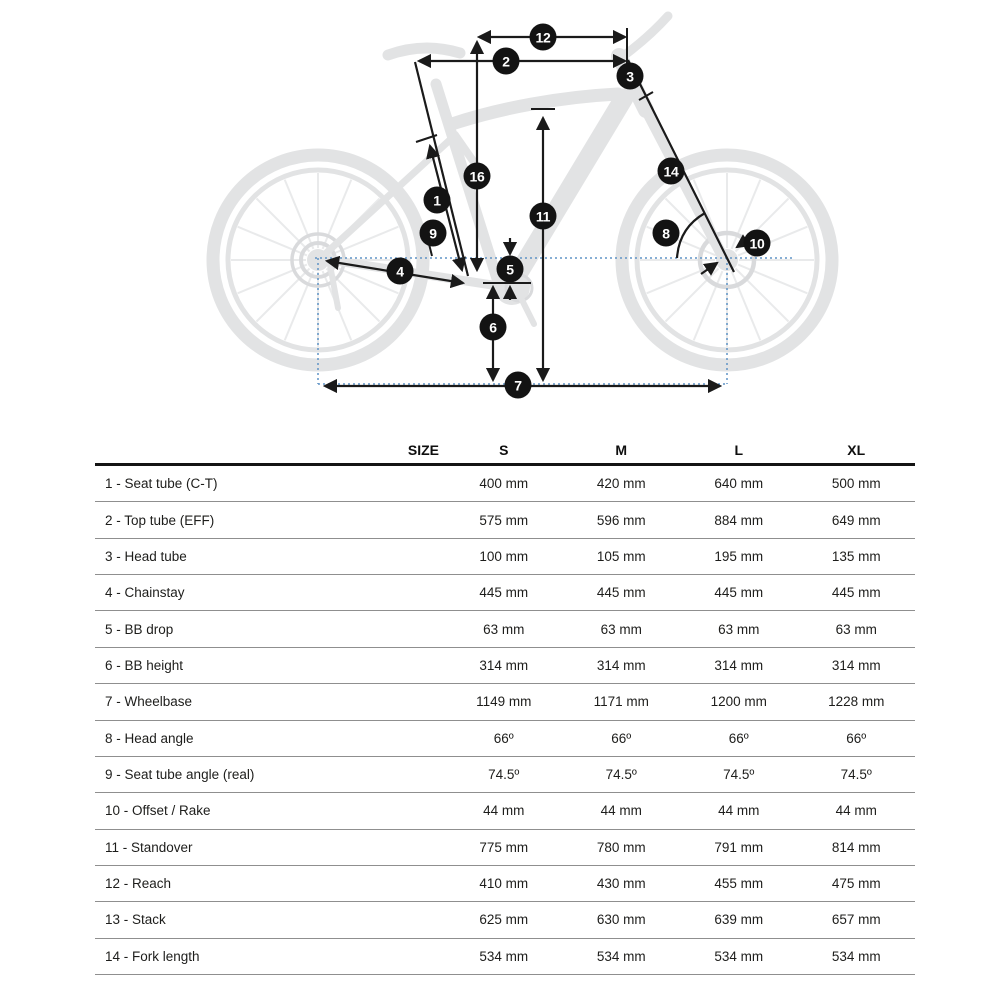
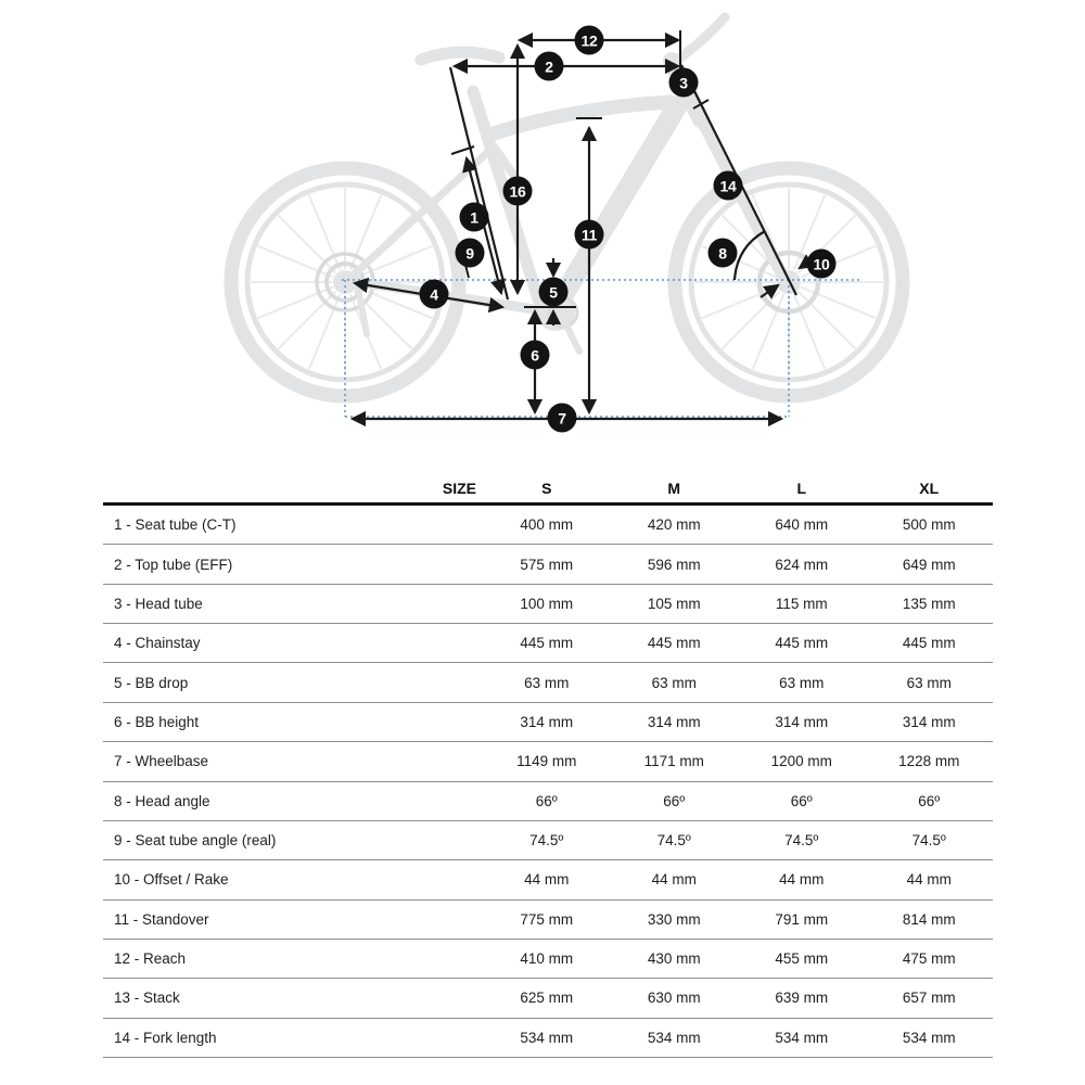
  1
  2
  3
  4
  5
  6
  7
  8
  9
  10
  11
  12
  16
  14
  SIZE
  S
  M
  L
  XL
  1 - Seat tube (C-T)
  400 mm
  420 mm
  640 mm
  500 mm
  2 - Top tube (EFF)
  575 mm
  596 mm
- 884 mm
+ 624 mm
  649 mm
  3 - Head tube
  100 mm
  105 mm
- 195 mm
+ 115 mm
  135 mm
  4 - Chainstay
  445 mm
  445 mm
  445 mm
  445 mm
  5 - BB drop
  63 mm
  63 mm
  63 mm
  63 mm
  6 - BB height
  314 mm
  314 mm
  314 mm
  314 mm
  7 - Wheelbase
  1149 mm
  1171 mm
  1200 mm
  1228 mm
  8 - Head angle
  66º
  66º
  66º
  66º
  9 - Seat tube angle (real)
  74.5º
  74.5º
  74.5º
  74.5º
  10 - Offset / Rake
  44 mm
  44 mm
  44 mm
  44 mm
  11 - Standover
  775 mm
- 780 mm
+ 330 mm
  791 mm
  814 mm
  12 - Reach
  410 mm
  430 mm
  455 mm
  475 mm
  13 - Stack
  625 mm
  630 mm
  639 mm
  657 mm
  14 - Fork length
  534 mm
  534 mm
  534 mm
  534 mm
